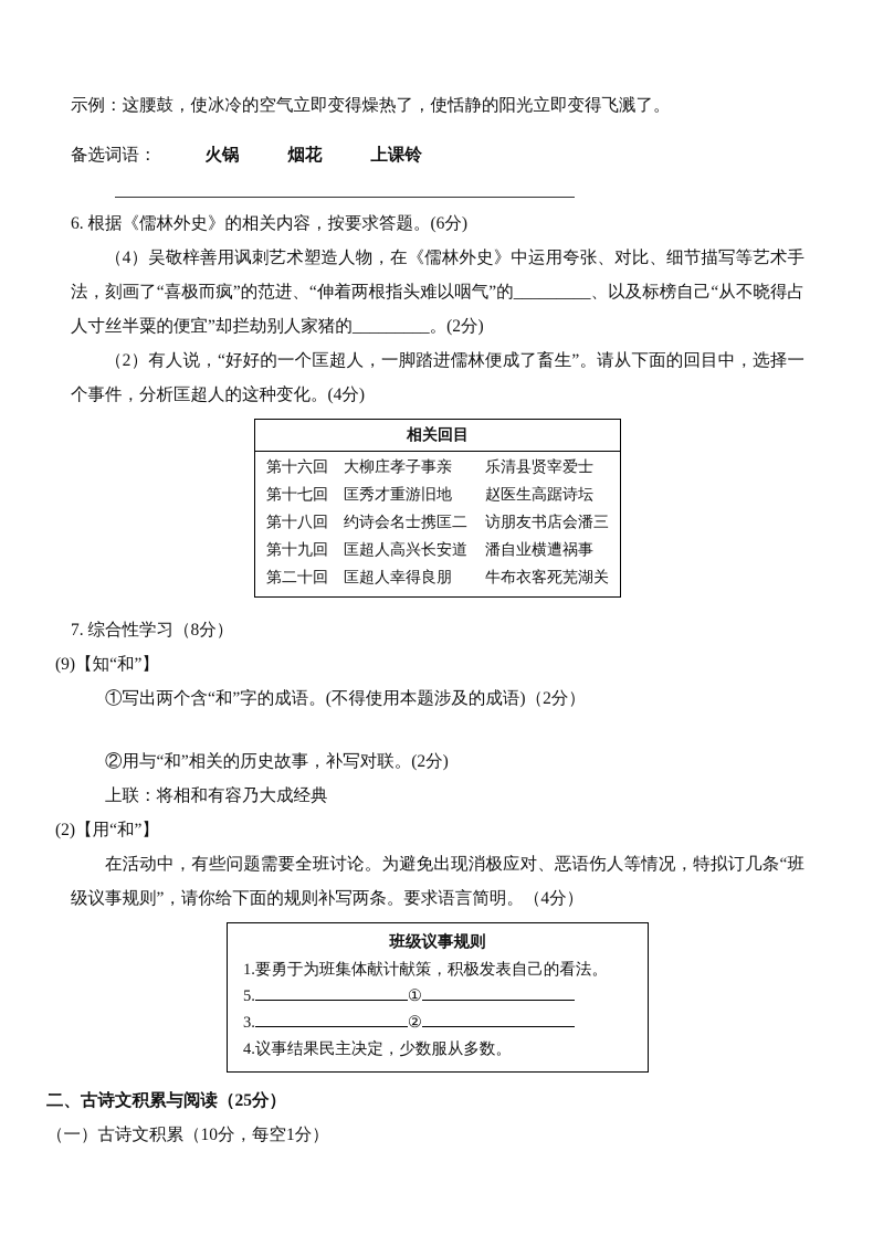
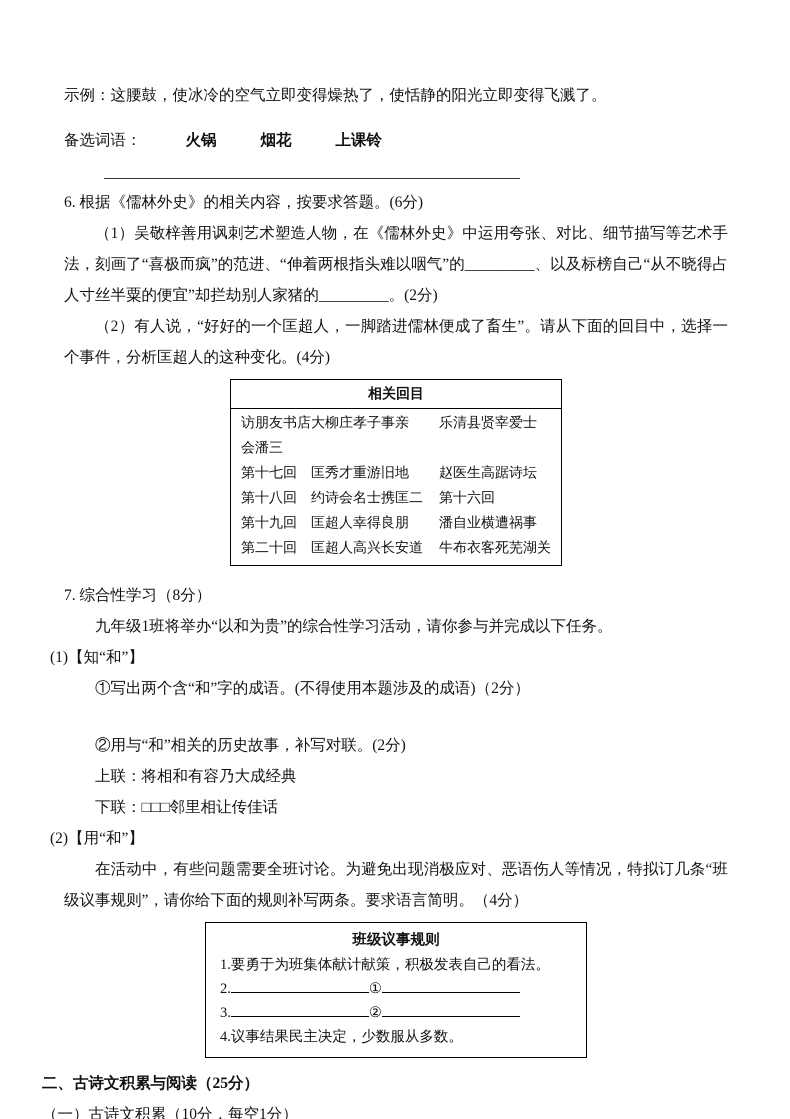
  示例：这腰鼓，使冰冷的空气立即变得燥热了，使恬静的阳光立即变得飞溅了。
  备选词语： 火锅 烟花 上课铃
  6. 根据《儒林外史》的相关内容，按要求答题。(6分)
- （4）吴敬梓善用讽刺艺术塑造人物，在《儒林外史》中运用夸张、对比、细节描写等艺术手法，刻画了“喜极而疯”的范进、“伸着两根指头难以咽气”的_________、以及标榜自己“从不晓得占人寸丝半粟的便宜”却拦劫别人家猪的_________。(2分)
+ （1）吴敬梓善用讽刺艺术塑造人物，在《儒林外史》中运用夸张、对比、细节描写等艺术手法，刻画了“喜极而疯”的范进、“伸着两根指头难以咽气”的_________、以及标榜自己“从不晓得占人寸丝半粟的便宜”却拦劫别人家猪的_________。(2分)
  （2）有人说，“好好的一个匡超人，一脚踏进儒林便成了畜生”。请从下面的回目中，选择一个事件，分析匡超人的这种变化。(4分)
  相关回目
- 第十六回
+ 访朋友书店会潘三
  大柳庄孝子事亲
  乐清县贤宰爱士
  第十七回
  匡秀才重游旧地
  赵医生高踞诗坛
  第十八回
  约诗会名士携匡二
- 访朋友书店会潘三
+ 第十六回
  第十九回
- 匡超人高兴长安道
+ 匡超人幸得良朋
  潘自业横遭祸事
  第二十回
- 匡超人幸得良朋
+ 匡超人高兴长安道
  牛布衣客死芜湖关
  7. 综合性学习（8分）
+ 九年级1班将举办“以和为贵”的综合性学习活动，请你参与并完成以下任务。
- (9)【知“和”】
+ (1)【知“和”】
  ①写出两个含“和”字的成语。(不得使用本题涉及的成语)（2分）
  ②用与“和”相关的历史故事，补写对联。(2分)
  上联：将相和有容乃大成经典
+ 下联：□□□邻里相让传佳话
  (2)【用“和”】
  在活动中，有些问题需要全班讨论。为避免出现消极应对、恶语伤人等情况，特拟订几条“班级议事规则”，请你给下面的规则补写两条。要求语言简明。（4分）
  班级议事规则
  1.要勇于为班集体献计献策，积极发表自己的看法。
- 5. ①
+ 2. ①
  3. ②
  4.议事结果民主决定，少数服从多数。
  二、古诗文积累与阅读（25分）
  （一）古诗文积累（10分，每空1分）
